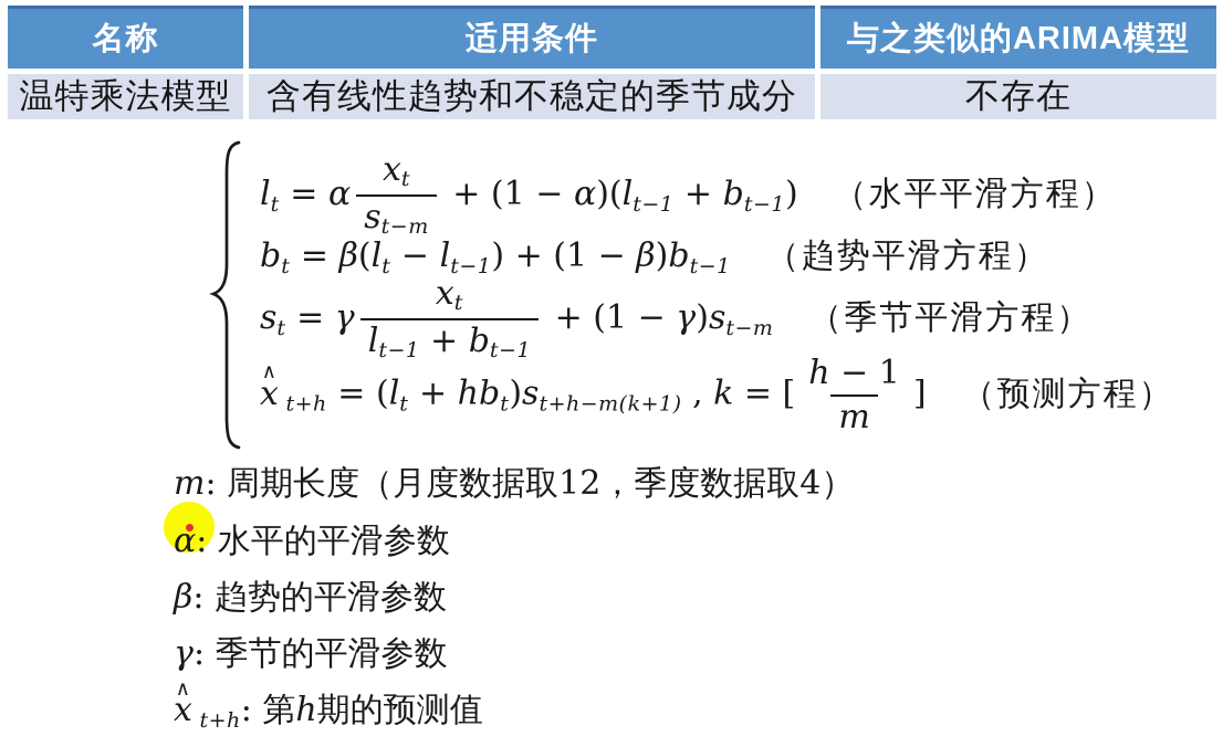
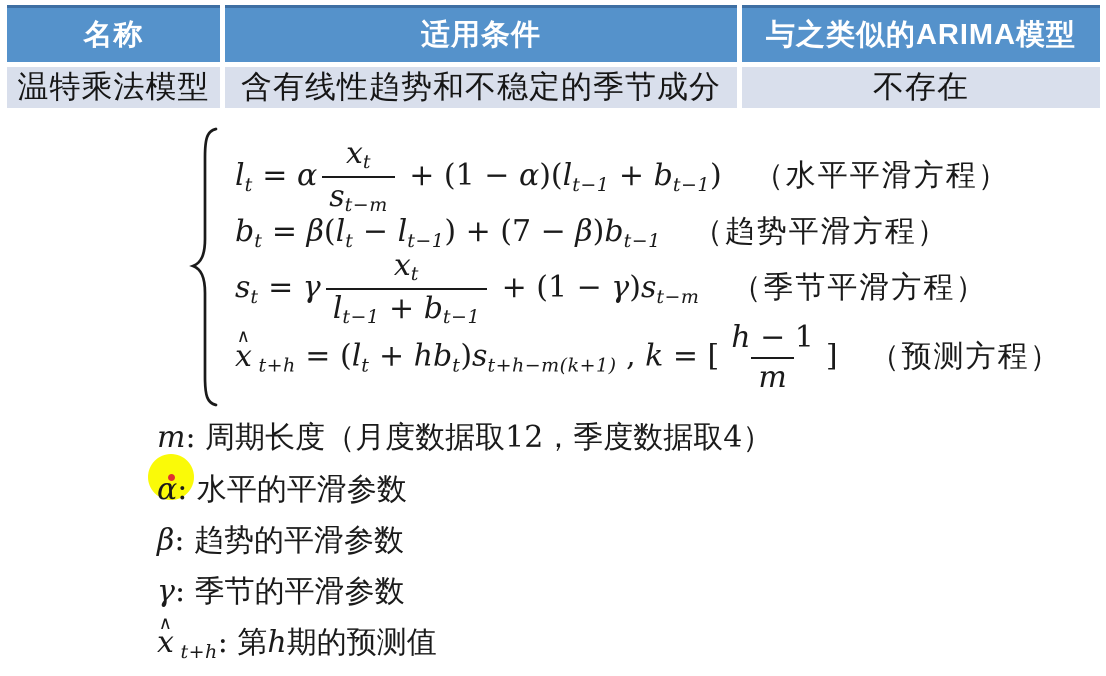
  名称
  适用条件
  与之类似的ARIMA模型
  温特乘法模型
  含有线性趋势和不稳定的季节成分
  不存在
  lt = α
  xt
  st−m
  + (1 − α)(lt−1 + bt−1) （水平平滑方程）
- bt = β(lt − lt−1) + (1 − β)bt−1 （趋势平滑方程）
+ bt = β(lt − lt−1) + (7 − β)bt−1 （趋势平滑方程）
  st = γ
  xt
  lt−1 + bt−1
  + (1 − γ)st−m （季节平滑方程）
  ∧
  x t+h = (lt + hbt)st+h−m(k+1) , k = [
  h − 1
  m
  ] （预测方程）
  m: 周期长度（月度数据取12，季度数据取4）
  α: 水平的平滑参数
  β: 趋势的平滑参数
  γ: 季节的平滑参数
  ∧
  x t+h: 第h期的预测值
